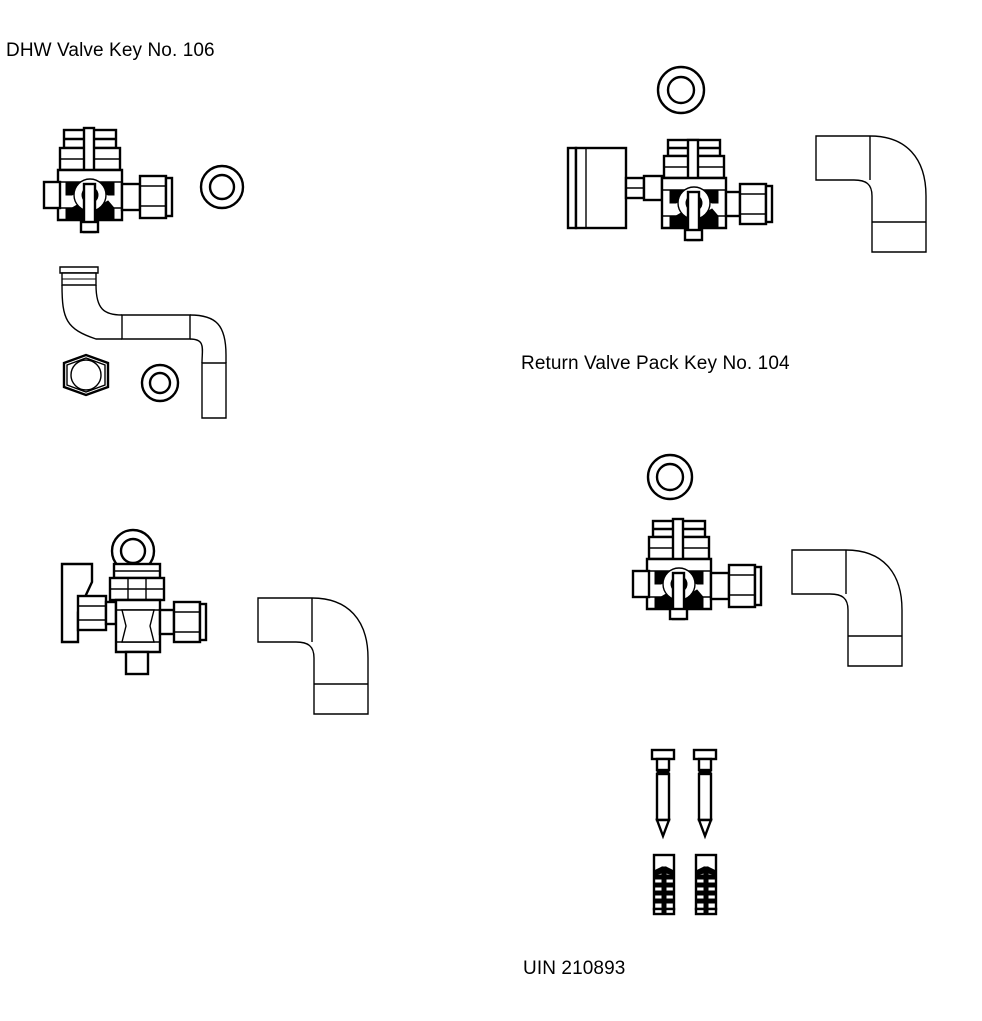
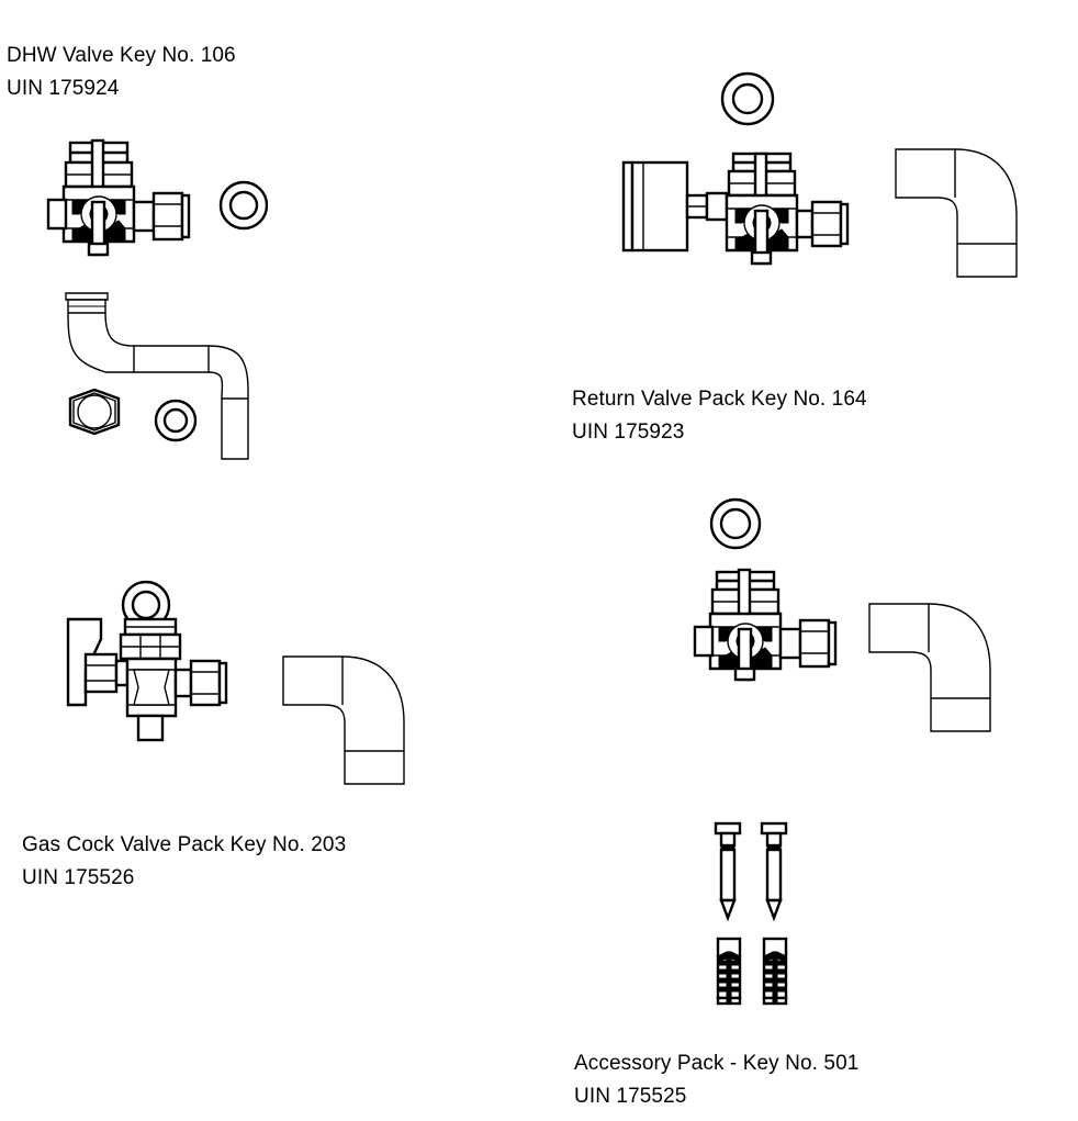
  DHW Valve Key No. 106
+ UIN 175924
- Return Valve Pack Key No. 104
+ Return Valve Pack Key No. 164
+ UIN 175923
+ Gas Cock Valve Pack Key No. 203
+ UIN 175526
+ Accessory Pack - Key No. 501
- UIN 210893
+ UIN 175525
